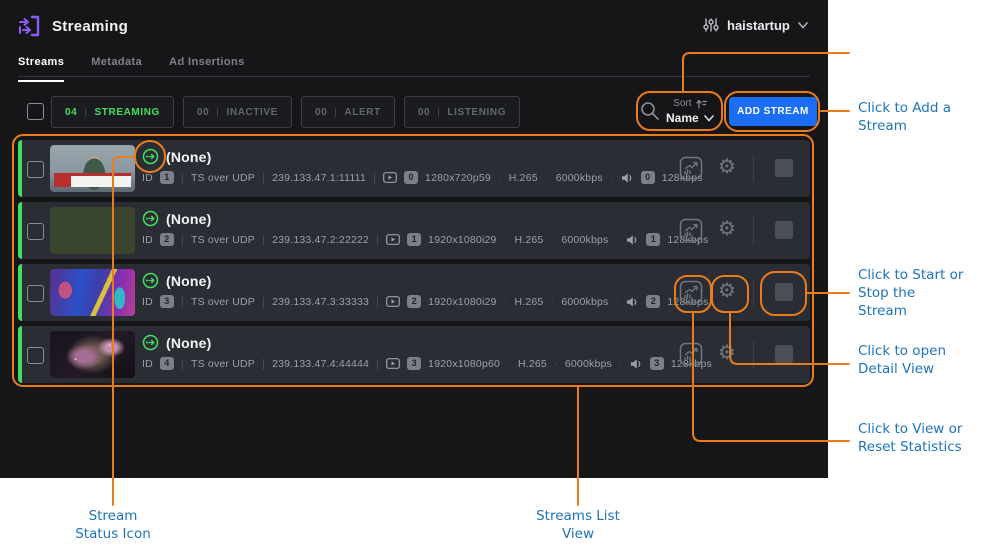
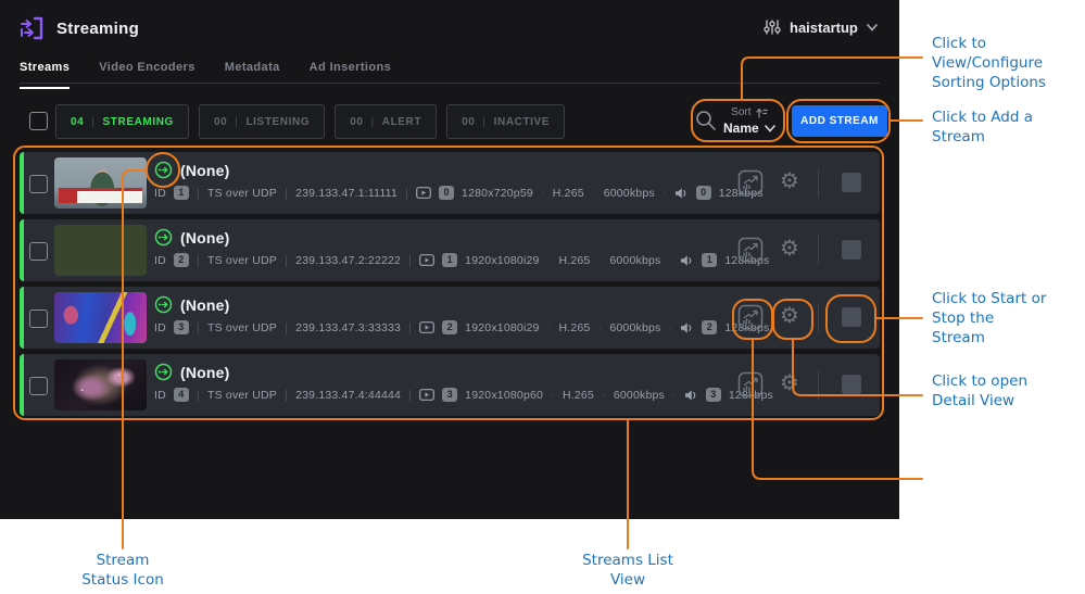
  Streaming
  haistartup
  Streams
+ Video Encoders
  Metadata
  Ad Insertions
  04
  |
  STREAMING
  00
  |
- INACTIVE
+ LISTENING
  00
  |
  ALERT
  00
  |
- LISTENING
+ INACTIVE
  Sort
  Name
  ADD STREAM
  (None)
  ID
  1
  |
  TS over UDP
  |
  239.133.47.1:11111
  |
  0
  1280x720p59
  H.265
  6000kbps
  0
  128bp
  ⚙
  (None)
  ID
  2
  |
  TS over UDP
  |
  239.133.47.2:22222
  |
  1
  1920x1080i29
  ·
  H.265
  6000kbps
  1
  12kbs
  ⚙
  (None)
  ID
  3
  |
  TS over UDP
  |
  239.133.47.3:33333
  |
  2
  1920x1080i29
  ·
  H.265
  6000kbps
  2
  12kbs
  ⚙
  (None)
  ID
  4
  |
  TS over UDP
  |
  239.133.47.4:44444
  |
  3
  1920x1080p60
  H.265
  6000kbps
  3
  128kbps
  ⚙
+ Click to
+ View/Configure
+ Sorting Options
  Click to Add a
  Stream
  Click to Start or
  Stop the
  Stream
  Click to open
  Detail View
- Click to View or
- Reset Statistics
  Stream
  Status Icon
  Streams List
  View
